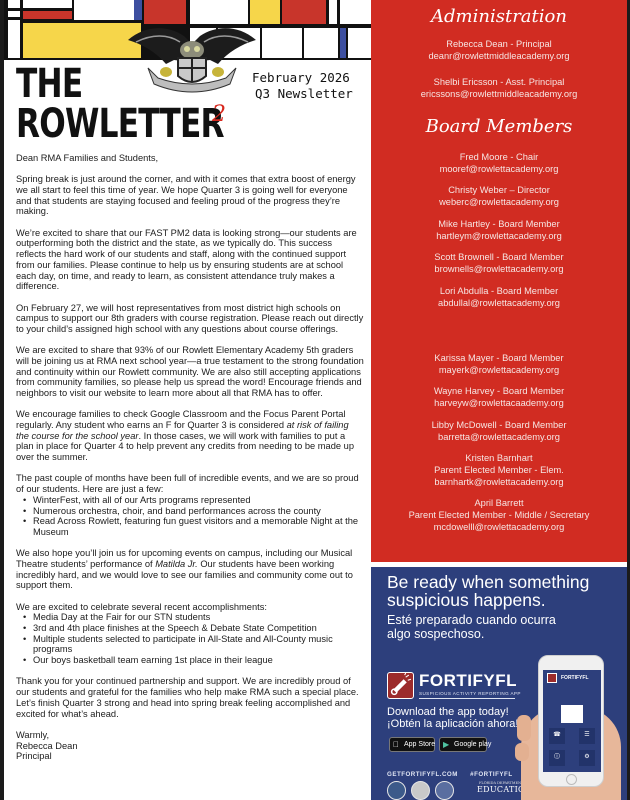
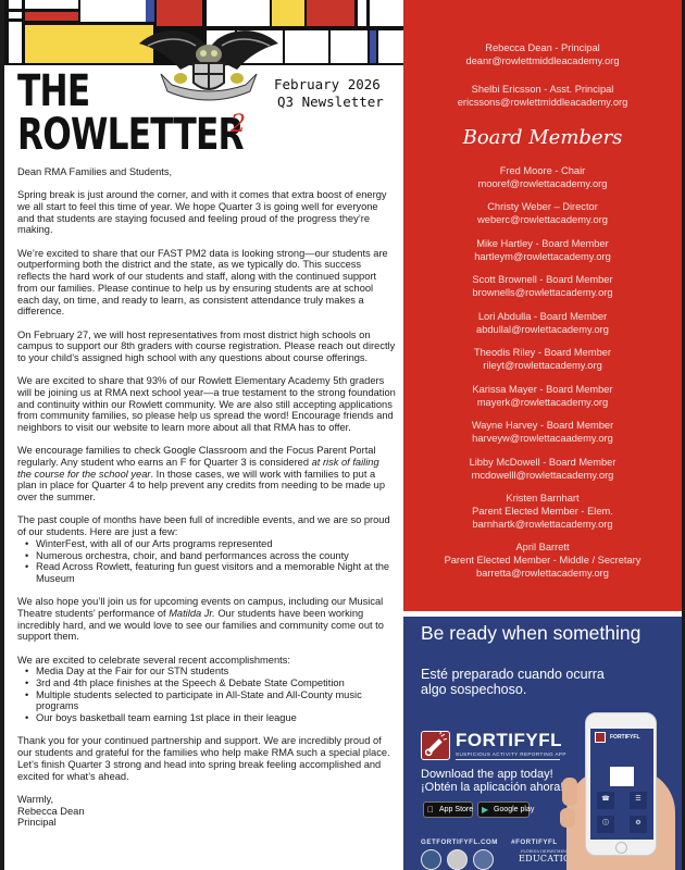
  THE
  ROWLETTER
  2
  February 2026
  Q3 Newsletter
  Dean RMA Families and Students,
  Spring break is just around the corner, and with it comes that extra boost of energy we all start to feel this time of year. We hope Quarter 3 is going well for everyone and that students are staying focused and feeling proud of the progress they’re making.
  We’re excited to share that our FAST PM2 data is looking strong—our students are outperforming both the district and the state, as we typically do. This success reflects the hard work of our students and staff, along with the continued support from our families. Please continue to help us by ensuring students are at school each day, on time, and ready to learn, as consistent attendance truly makes a difference.
  On February 27, we will host representatives from most district high schools on campus to support our 8th graders with course registration. Please reach out directly to your child’s assigned high school with any questions about course offerings.
  We are excited to share that 93% of our Rowlett Elementary Academy 5th graders will be joining us at RMA next school year—a true testament to the strong foundation and continuity within our Rowlett community. We are also still accepting applications from community families, so please help us spread the word! Encourage friends and neighbors to visit our website to learn more about all that RMA has to offer.
  We encourage families to check Google Classroom and the Focus Parent Portal regularly. Any student who earns an F for Quarter 3 is considered at risk of failing the course for the school year. In those cases, we will work with families to put a plan in place for Quarter 4 to help prevent any credits from needing to be made up over the summer.
  The past couple of months have been full of incredible events, and we are so proud of our students. Here are just a few:
  WinterFest, with all of our Arts programs represented
  Numerous orchestra, choir, and band performances across the county
  Read Across Rowlett, featuring fun guest visitors and a memorable Night at the Museum
  We also hope you’ll join us for upcoming events on campus, including our Musical Theatre students’ performance of Matilda Jr. Our students have been working incredibly hard, and we would love to see our families and community come out to support them.
  We are excited to celebrate several recent accomplishments:
  Media Day at the Fair for our STN students
  3rd and 4th place finishes at the Speech & Debate State Competition
  Multiple students selected to participate in All-State and All-County music programs
  Our boys basketball team earning 1st place in their league
  Thank you for your continued partnership and support. We are incredibly proud of our students and grateful for the families who help make RMA such a special place. Let’s finish Quarter 3 strong and head into spring break feeling accomplished and excited for what’s ahead.
  Warmly,
  Rebecca Dean
  Principal
- Administration
  Rebecca Dean - Principal
  deanr@rowlettmiddleacademy.org
  Shelbi Ericsson - Asst. Principal
  ericssons@rowlettmiddleacademy.org
  Board Members
  Fred Moore - Chair
  mooref@rowlettacademy.org
  Christy Weber – Director
  weberc@rowlettacademy.org
  Mike Hartley - Board Member
  hartleym@rowlettacademy.org
  Scott Brownell - Board Member
  brownells@rowlettacademy.org
  Lori Abdulla - Board Member
  abdullal@rowlettacademy.org
+ Theodis Riley - Board Member
+ rileyt@rowlettacademy.org
  Karissa Mayer - Board Member
  mayerk@rowlettacademy.org
  Wayne Harvey - Board Member
  harveyw@rowlettacaademy.org
  Libby McDowell - Board Member
- barretta@rowlettacademy.org
+ mcdowelll@rowlettacademy.org
  Kristen Barnhart
  Parent Elected Member - Elem.
  barnhartk@rowlettacademy.org
  April Barrett
  Parent Elected Member - Middle / Secretary
- mcdowelll@rowlettacademy.org
+ barretta@rowlettacademy.org
  Be ready when something
- suspicious happens.
  Esté preparado cuando ocurra
  algo sospechoso.
  FORTIFYFL
  Download the app today!
  ¡Obtén la aplicación ahora
  
  ▶
  EDUCATI
